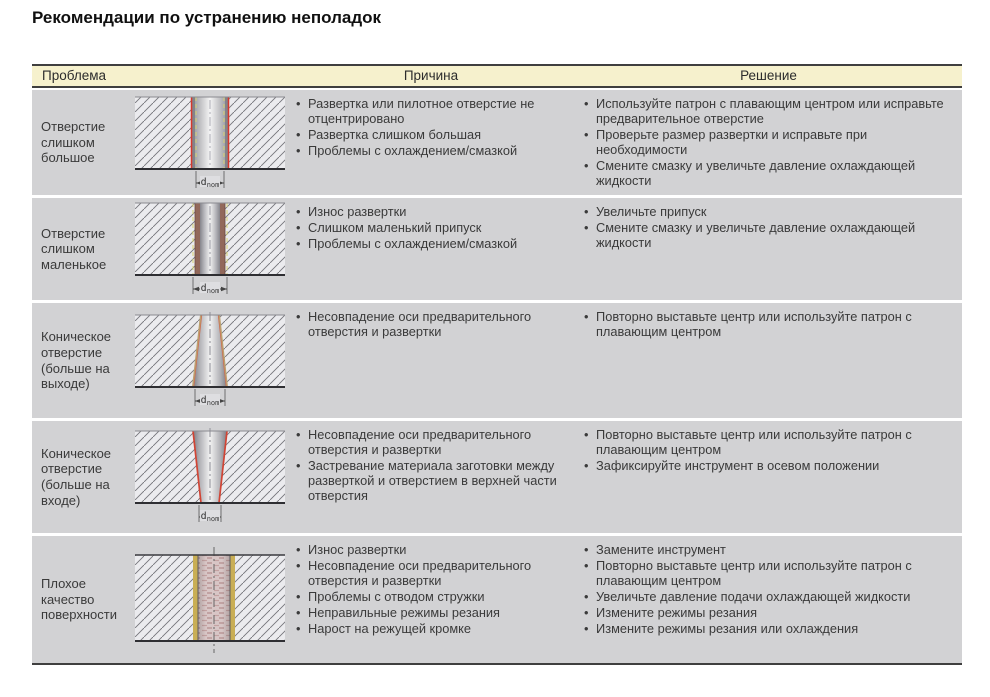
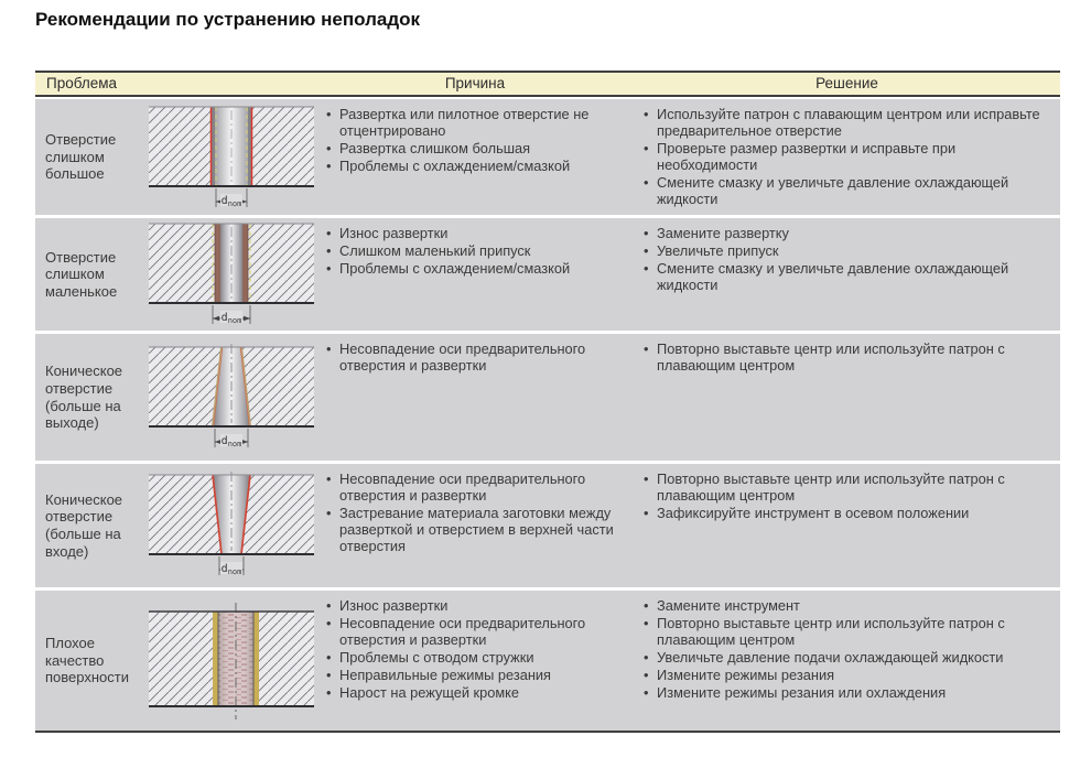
  Рекомендации по устранению неполадок
  Проблема
  Причина
  Решение
  Отверстие слишком большое
  dnom
  Развертка или пилотное отверстие не отцентрировано
  Развертка слишком большая
  Проблемы с охлаждением/смазкой
  Используйте патрон с плавающим центром или исправьте предварительное отверстие
  Проверьте размер развертки и исправьте при необходимости
  Смените смазку и увеличьте давление охлаждающей жидкости
  Отверстие слишком маленькое
  dnom
  Износ развертки
  Слишком маленький припуск
  Проблемы с охлаждением/смазкой
+ Замените развертку
  Увеличьте припуск
  Смените смазку и увеличьте давление охлаждающей жидкости
  Коническое отверстие (больше на выходе)
  dnom
  Несовпадение оси предварительного отверстия и развертки
  Повторно выставьте центр или используйте патрон с плавающим центром
  Коническое отверстие (больше на входе)
  dnom
  Несовпадение оси предварительного отверстия и развертки
  Застревание материала заготовки между разверткой и отверстием в верхней части отверстия
  Повторно выставьте центр или используйте патрон с плавающим центром
  Зафиксируйте инструмент в осевом положении
  Плохое качество поверхности
  Износ развертки
  Несовпадение оси предварительного отверстия и развертки
  Проблемы с отводом стружки
  Неправильные режимы резания
  Нарост на режущей кромке
  Замените инструмент
  Повторно выставьте центр или используйте патрон с плавающим центром
  Увеличьте давление подачи охлаждающей жидкости
  Измените режимы резания
  Измените режимы резания или охлаждения
